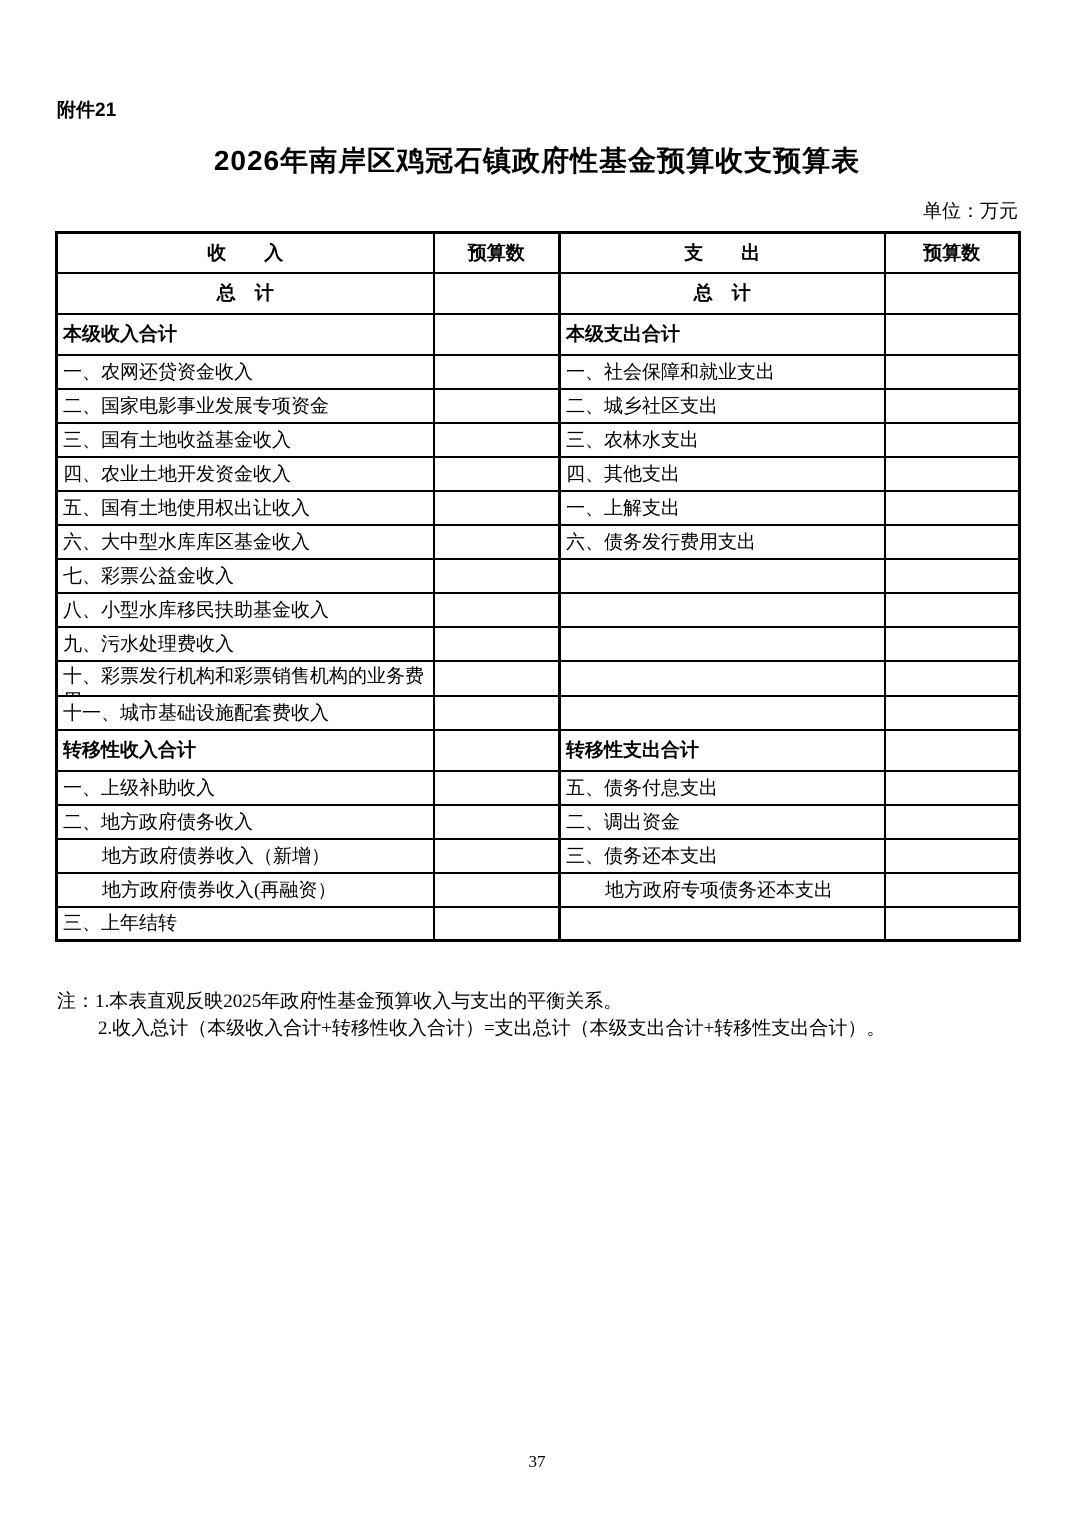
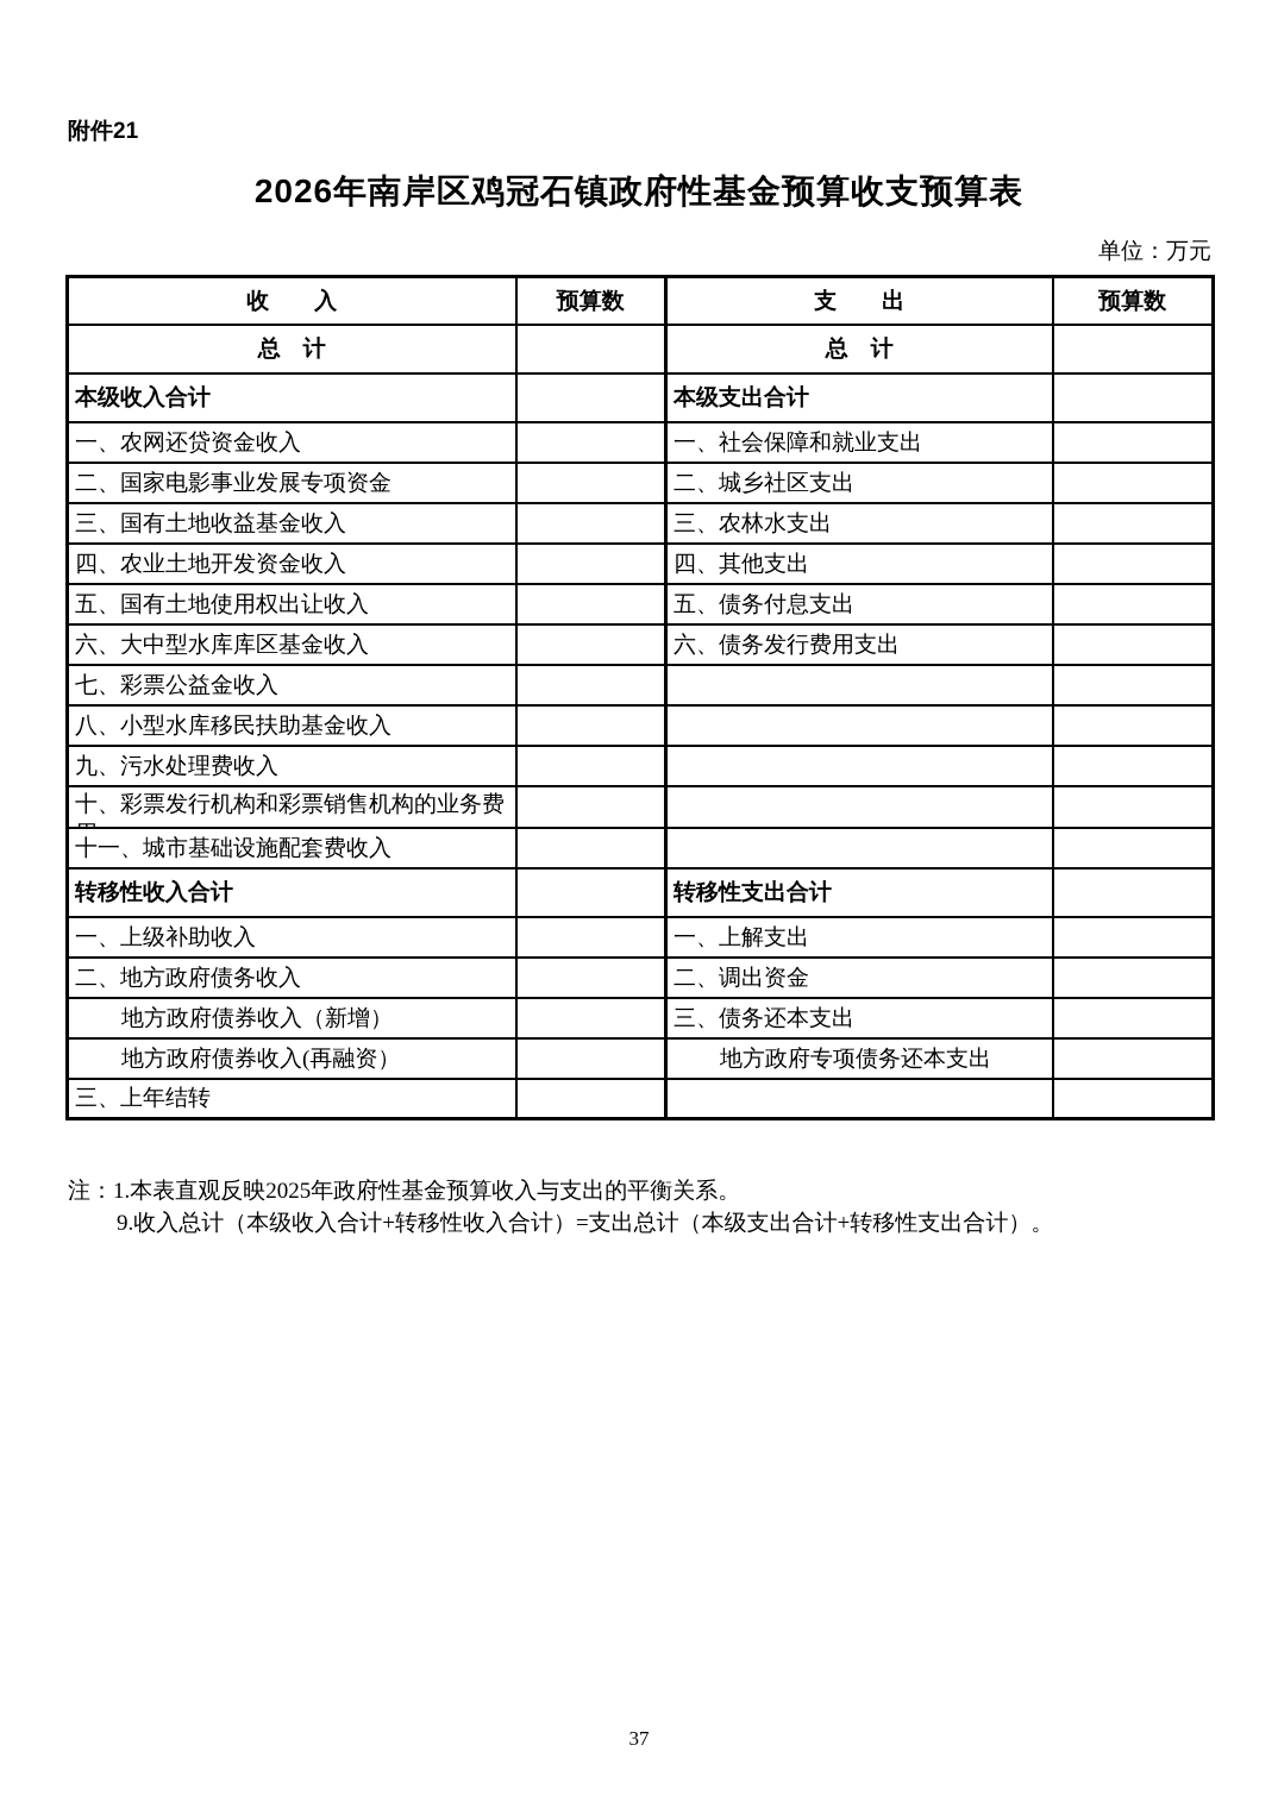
  附件21
  2026年南岸区鸡冠石镇政府性基金预算收支预算表
  单位：万元
  收 入	预算数	支 出	预算数
  总 计		总 计
  本级收入合计		本级支出合计
  一、农网还贷资金收入		一、社会保障和就业支出
  二、国家电影事业发展专项资金		二、城乡社区支出
  三、国有土地收益基金收入		三、农林水支出
  四、农业土地开发资金收入		四、其他支出
- 五、国有土地使用权出让收入		一、上解支出
+ 五、国有土地使用权出让收入		五、债务付息支出
  六、大中型水库库区基金收入		六、债务发行费用支出
  七、彩票公益金收入
  八、小型水库移民扶助基金收入
  九、污水处理费收入
  十、彩票发行机构和彩票销售机构的业务费
  十一、城市基础设施配套费收入
  转移性收入合计		转移性支出合计
- 一、上级补助收入		五、债务付息支出
+ 一、上级补助收入		一、上解支出
  二、地方政府债务收入		二、调出资金
  地方政府债券收入（新增）		三、债务还本支出
  地方政府债券收入(再融资）		地方政府专项债务还本支出
  三、上年结转
  注：1.本表直观反映2025年政府性基金预算收入与支出的平衡关系。
- 2.收入总计（本级收入合计+转移性收入合计）=支出总计（本级支出合计+转移性支出合计）。
+ 9.收入总计（本级收入合计+转移性收入合计）=支出总计（本级支出合计+转移性支出合计）。
  37
